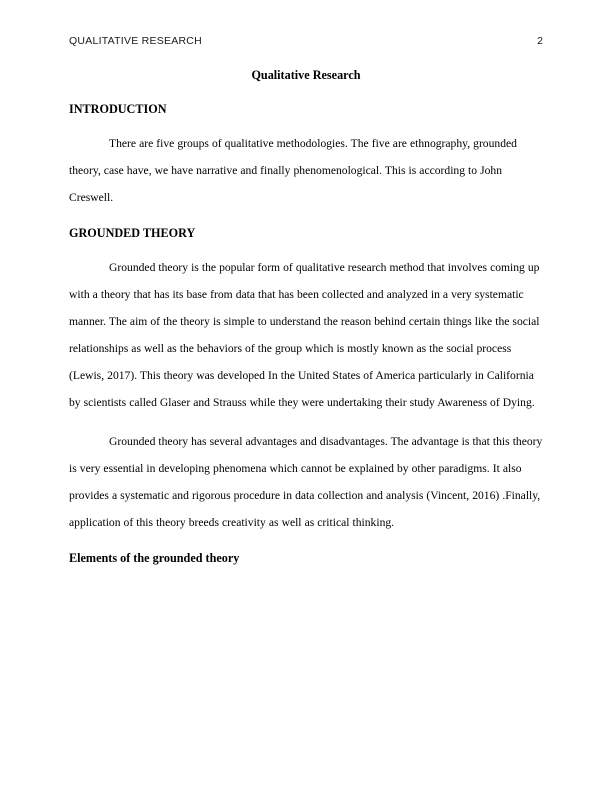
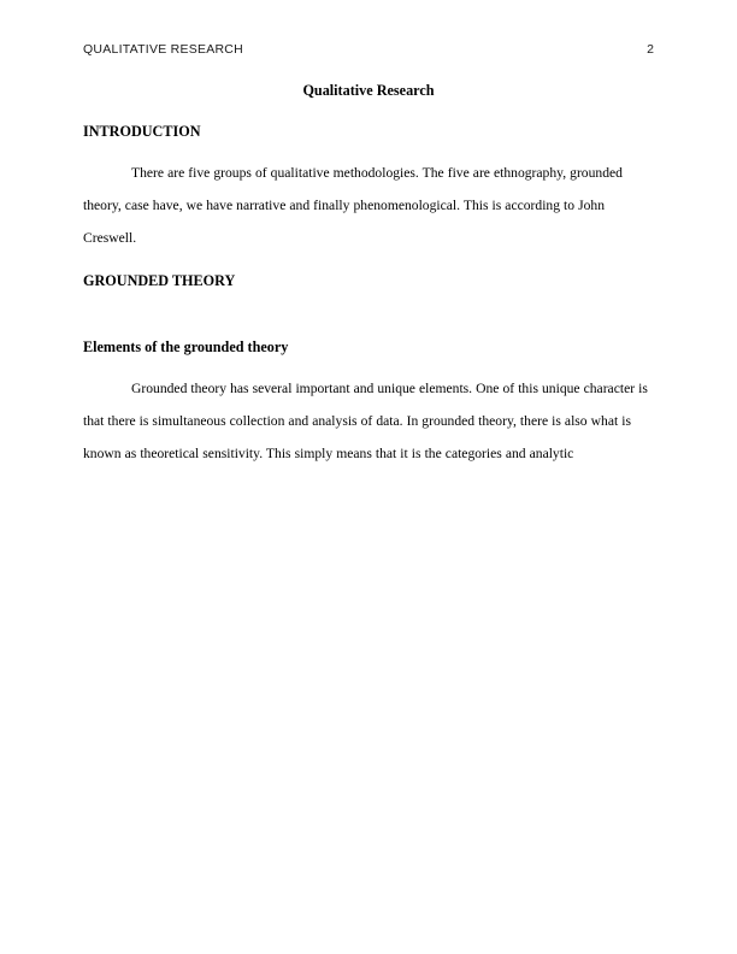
  QUALITATIVE RESEARCH
  2
  Qualitative Research
  INTRODUCTION
  There are five groups of qualitative methodologies. The five are ethnography, grounded theory, case have, we have narrative and finally phenomenological. This is according to John Creswell.
  GROUNDED THEORY
- Grounded theory is the popular form of qualitative research method that involves coming up with a theory that has its base from data that has been collected and analyzed in a very systematic manner. The aim of the theory is simple to understand the reason behind certain things like the social relationships as well as the behaviors of the group which is mostly known as the social process (Lewis, 2017). This theory was developed In the United States of America particularly in California by scientists called Glaser and Strauss while they were undertaking their study Awareness of Dying.
- Grounded theory has several advantages and disadvantages. The advantage is that this theory is very essential in developing phenomena which cannot be explained by other paradigms. It also provides a systematic and rigorous procedure in data collection and analysis (Vincent, 2016) .Finally, application of this theory breeds creativity as well as critical thinking.
  Elements of the grounded theory
+ Grounded theory has several important and unique elements. One of this unique character is that there is simultaneous collection and analysis of data. In grounded theory, there is also what is known as theoretical sensitivity. This simply means that it is the categories and analytic
